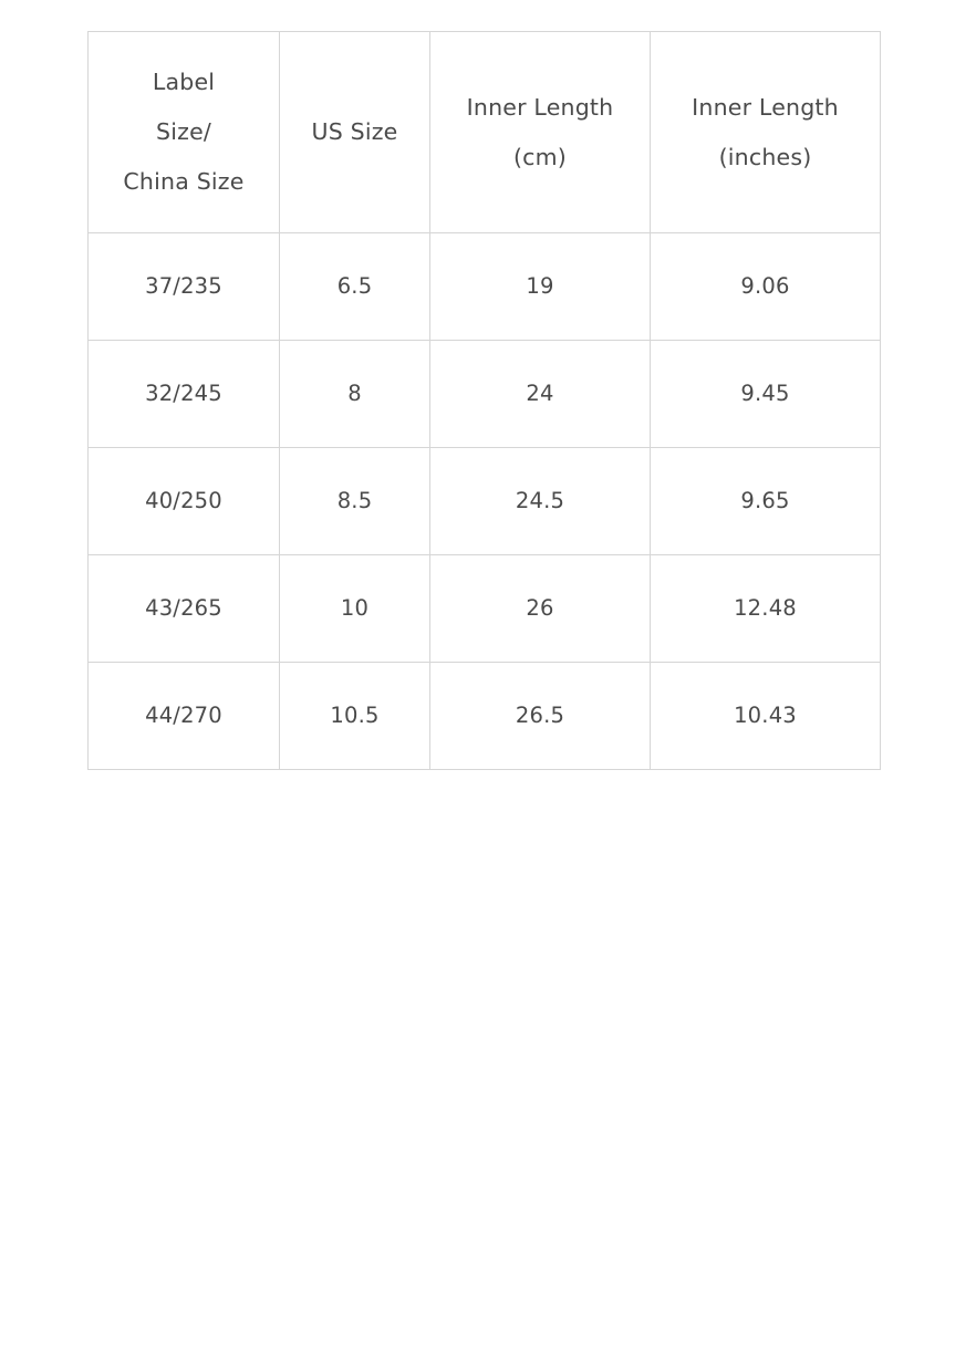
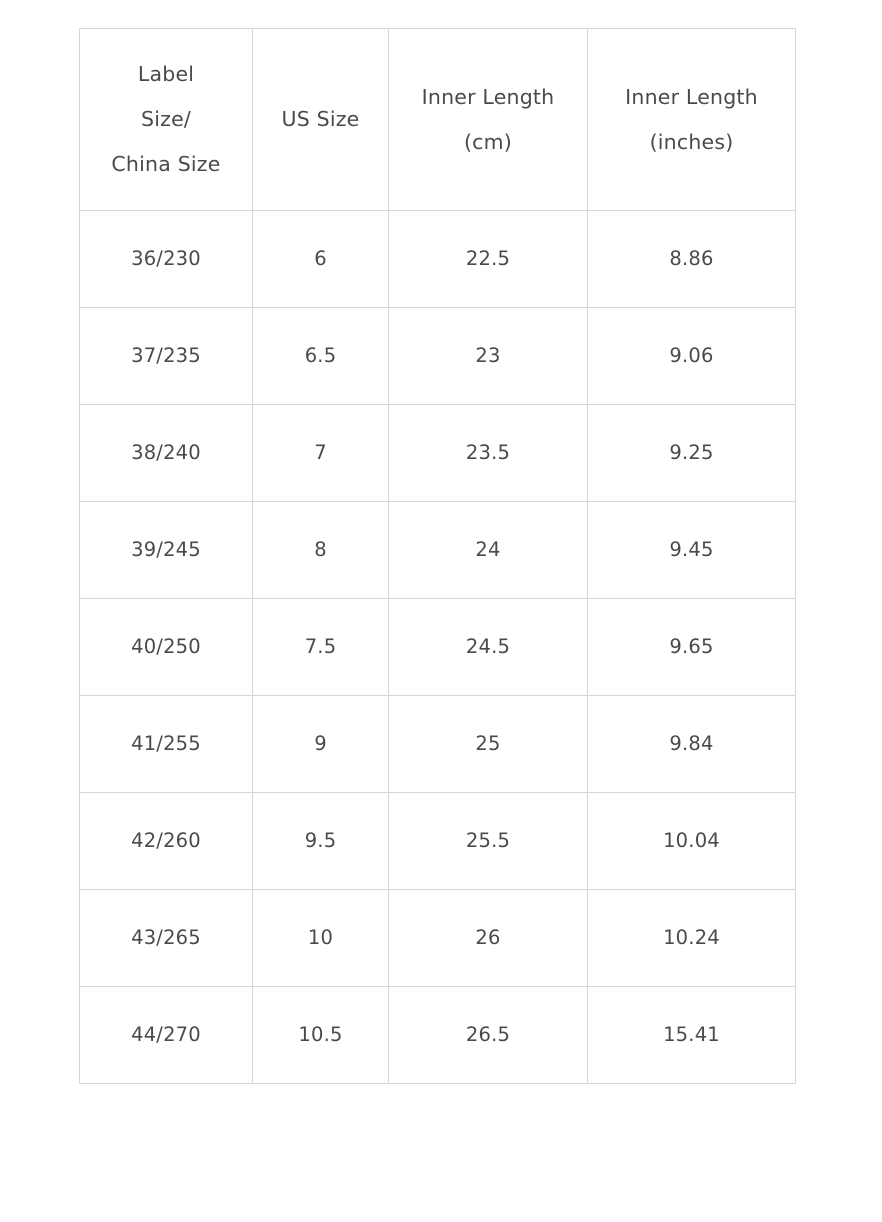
  LabelSize/China Size	US Size	Inner Length(cm)	Inner Length(inches)
+ 36/230	6	22.5	8.86
- 37/235	6.5	19	9.06
+ 37/235	6.5	23	9.06
+ 38/240	7	23.5	9.25
- 32/245	8	24	9.45
+ 39/245	8	24	9.45
- 40/250	8.5	24.5	9.65
+ 40/250	7.5	24.5	9.65
+ 41/255	9	25	9.84
+ 42/260	9.5	25.5	10.04
- 43/265	10	26	12.48
+ 43/265	10	26	10.24
- 44/270	10.5	26.5	10.43
+ 44/270	10.5	26.5	15.41
